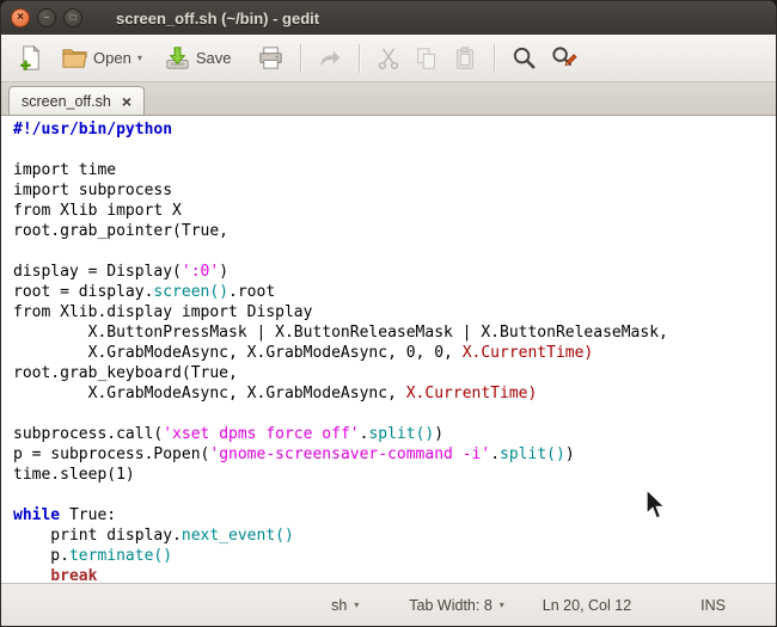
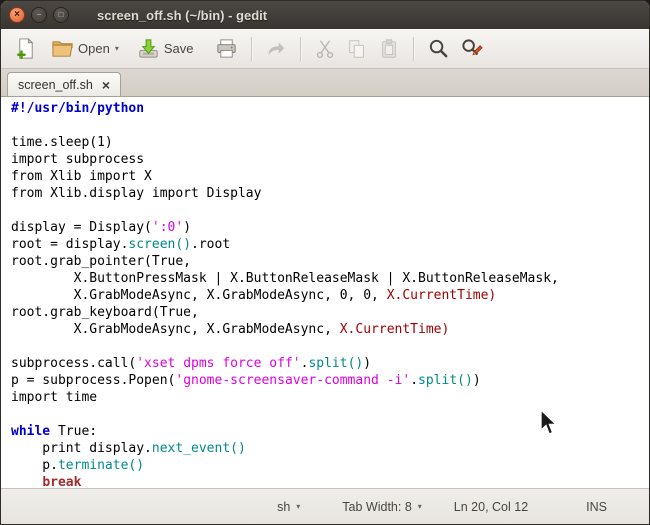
  ×
  −
  □
  screen_off.sh (~/bin) - gedit
  Open
  ▾
  Save
  screen_off.sh
  ×
  #!/usr/bin/python
- import time
+ time.sleep(1)
  import subprocess
  from Xlib import X
- root.grab_pointer(True,
+ from Xlib.display import Display
  display = Display(':0')
  root = display.screen().root
- from Xlib.display import Display
+ root.grab_pointer(True,
  X.ButtonPressMask | X.ButtonReleaseMask | X.ButtonReleaseMask,
  X.GrabModeAsync, X.GrabModeAsync, 0, 0, X.CurrentTime)
  root.grab_keyboard(True,
  X.GrabModeAsync, X.GrabModeAsync, X.CurrentTime)
  subprocess.call('xset dpms force off'.split())
  p = subprocess.Popen('gnome-screensaver-command -i'.split())
- time.sleep(1)
+ import time
  while True:
  print display.next_event()
  p.terminate()
  break
  sh
  ▾
  Tab Width: 8
  ▾
  Ln 20, Col 12
  INS
